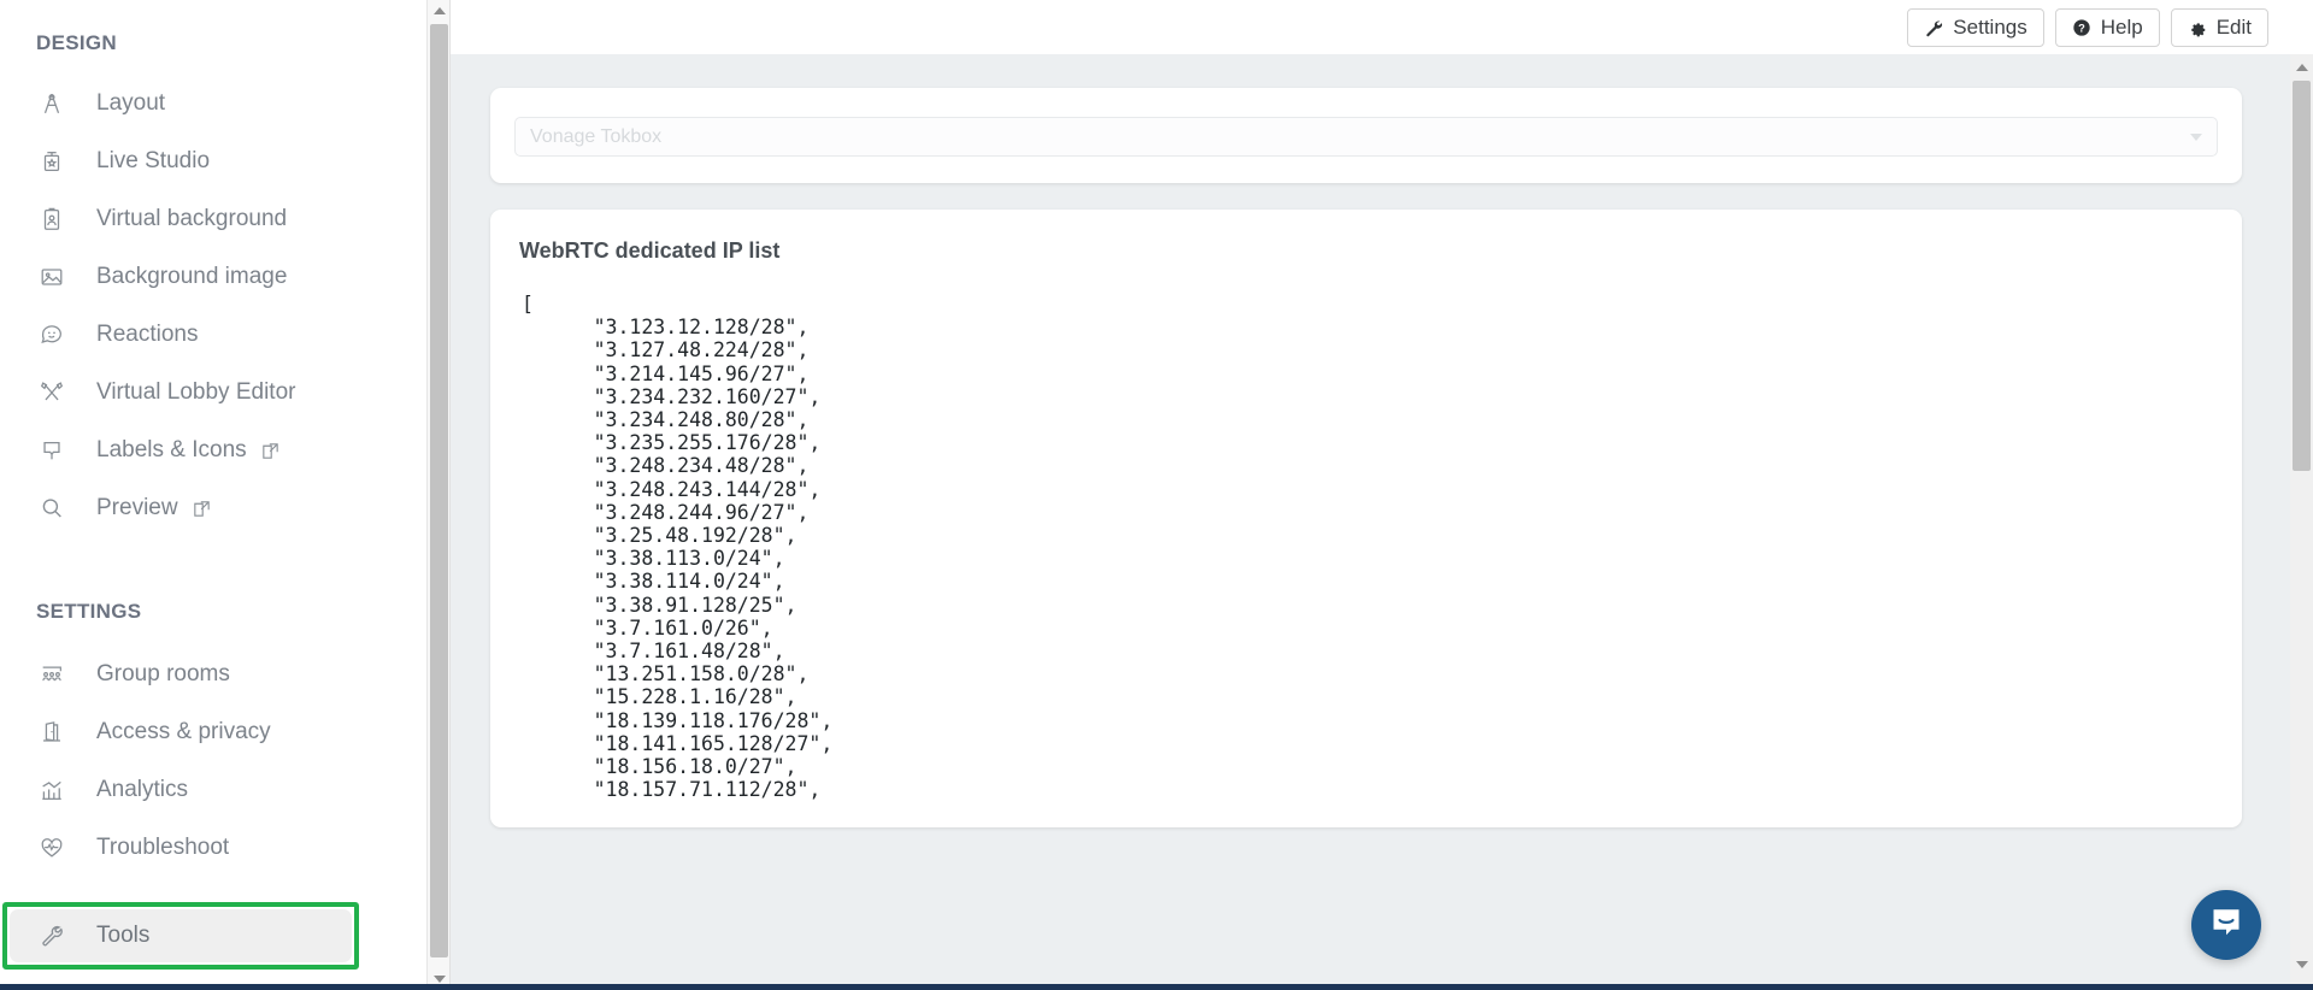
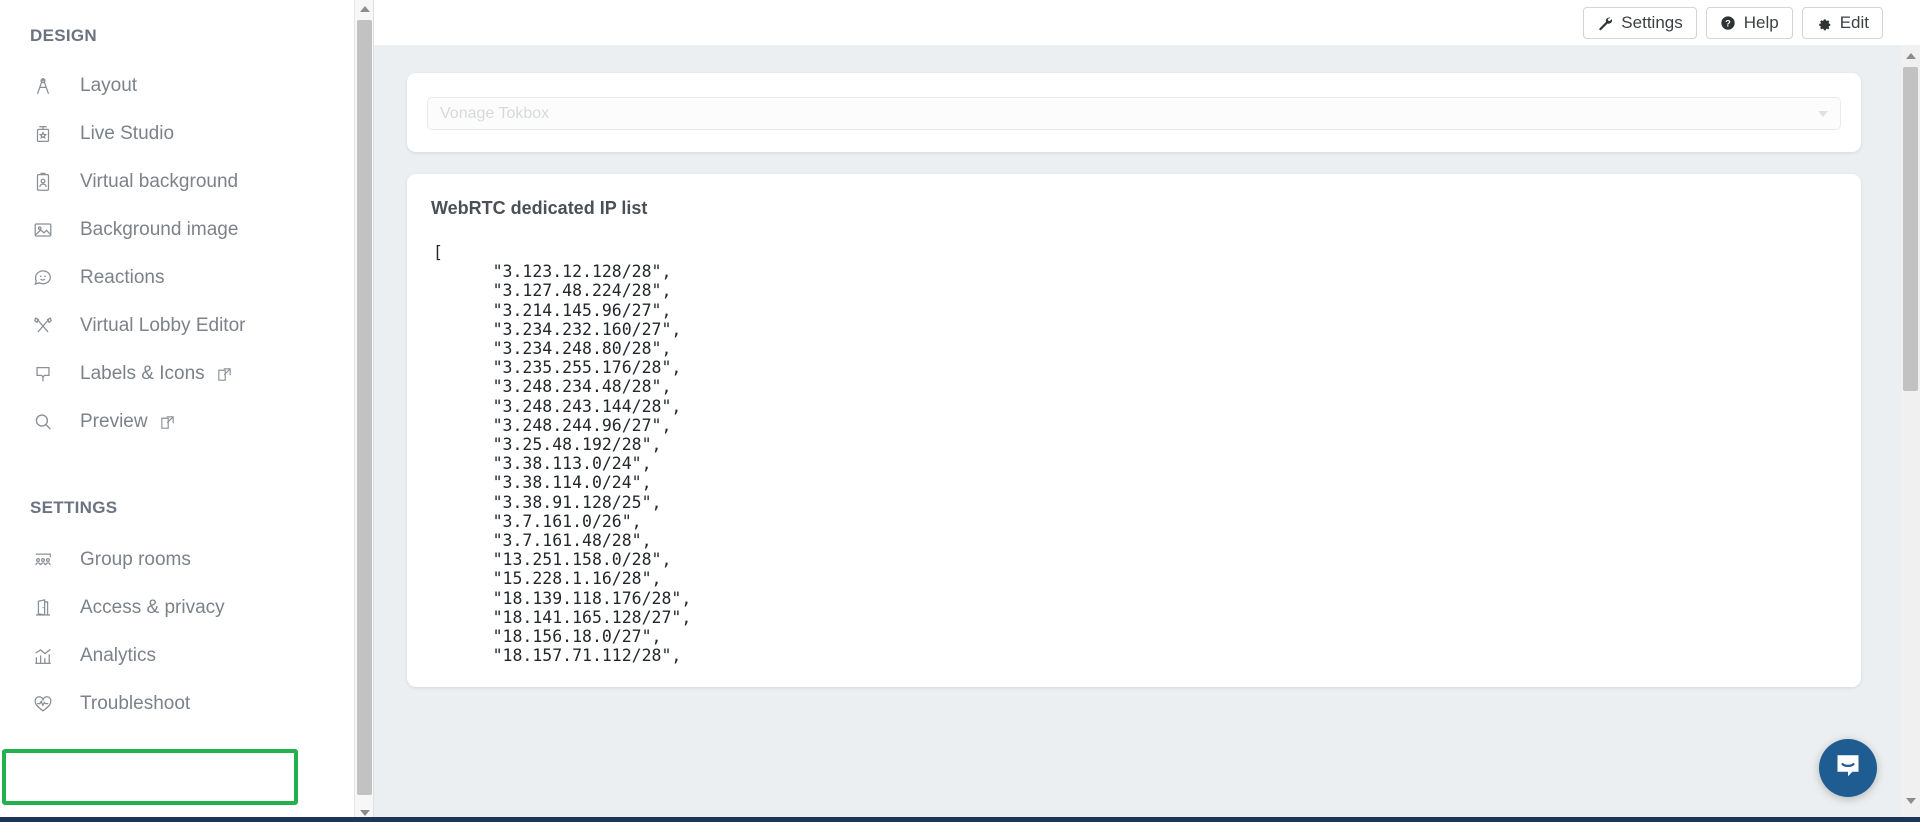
  DESIGN
  Layout
  Live Studio
  Virtual background
  Background image
  Reactions
  Virtual Lobby Editor
  Labels & Icons
  Preview
  SETTINGS
  Group rooms
  Access & privacy
  Analytics
  Troubleshoot
- Tools
  Settings
  ?
  Help
  Edit
  Vonage Tokbox
  WebRTC dedicated IP list
  [
  "3.123.12.128/28",
  "3.127.48.224/28",
  "3.214.145.96/27",
  "3.234.232.160/27",
  "3.234.248.80/28",
  "3.235.255.176/28",
  "3.248.234.48/28",
  "3.248.243.144/28",
  "3.248.244.96/27",
  "3.25.48.192/28",
  "3.38.113.0/24",
  "3.38.114.0/24",
  "3.38.91.128/25",
  "3.7.161.0/26",
  "3.7.161.48/28",
  "13.251.158.0/28",
  "15.228.1.16/28",
  "18.139.118.176/28",
  "18.141.165.128/27",
  "18.156.18.0/27",
  "18.157.71.112/28",
